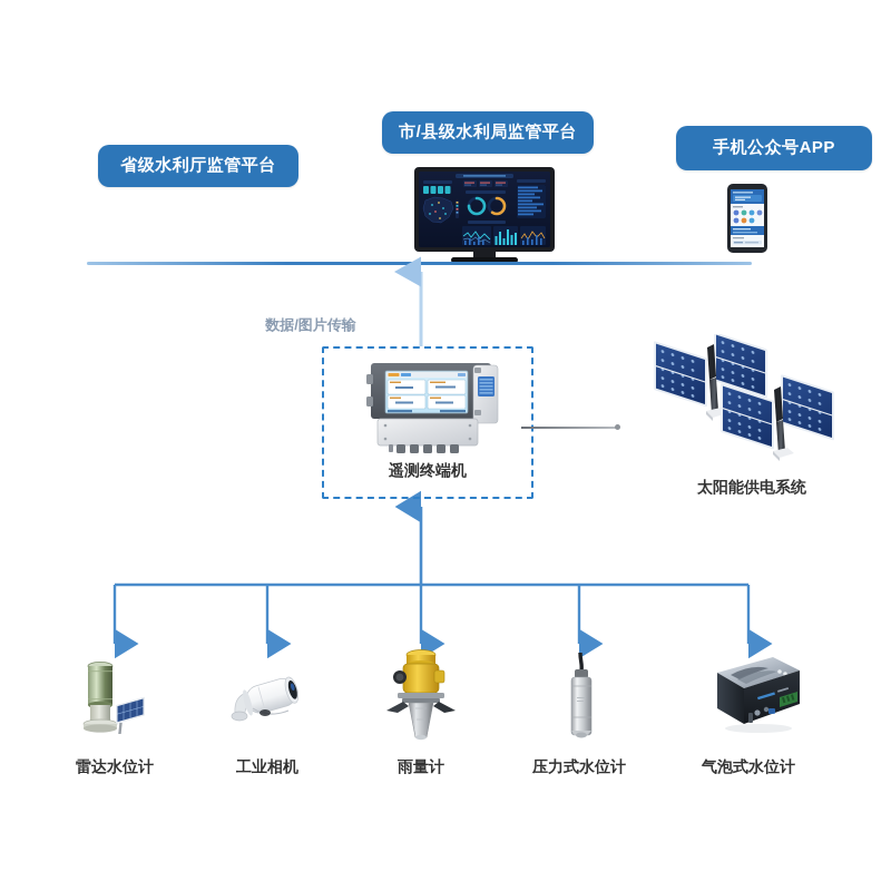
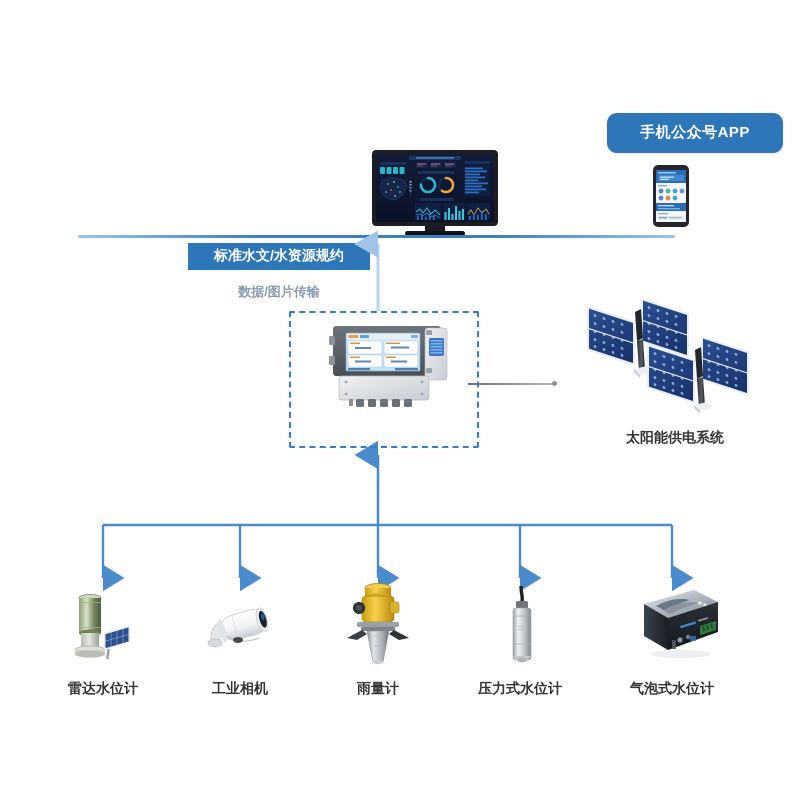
- 省级水利厅监管平台
- 市/县级水利局监管平台
  手机公众号APP
+ 标准水文/水资源规约
  数据/图片传输
- 遥测终端机
  太阳能供电系统
  雷达水位计
  工业相机
  雨量计
  压力式水位计
  气泡式水位计
